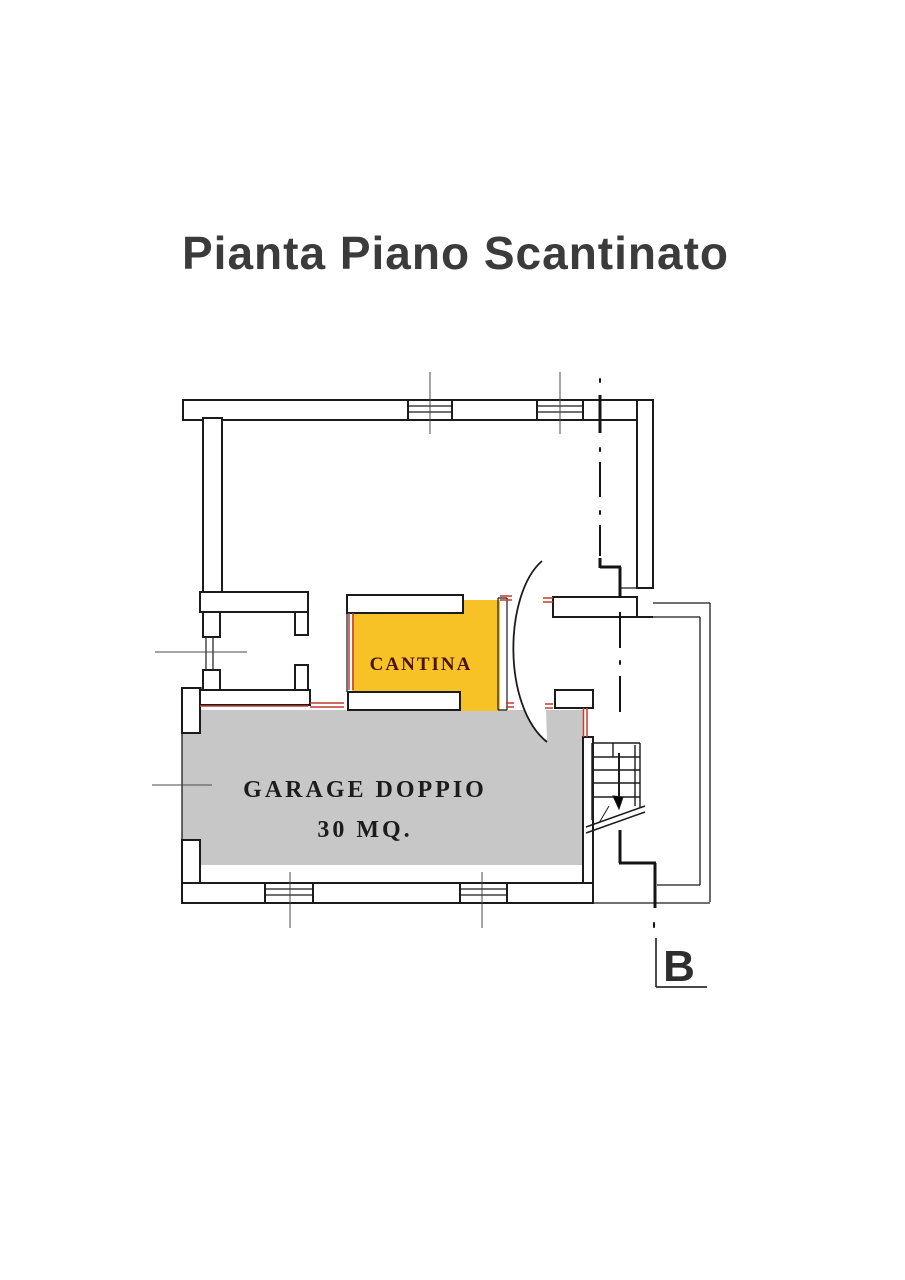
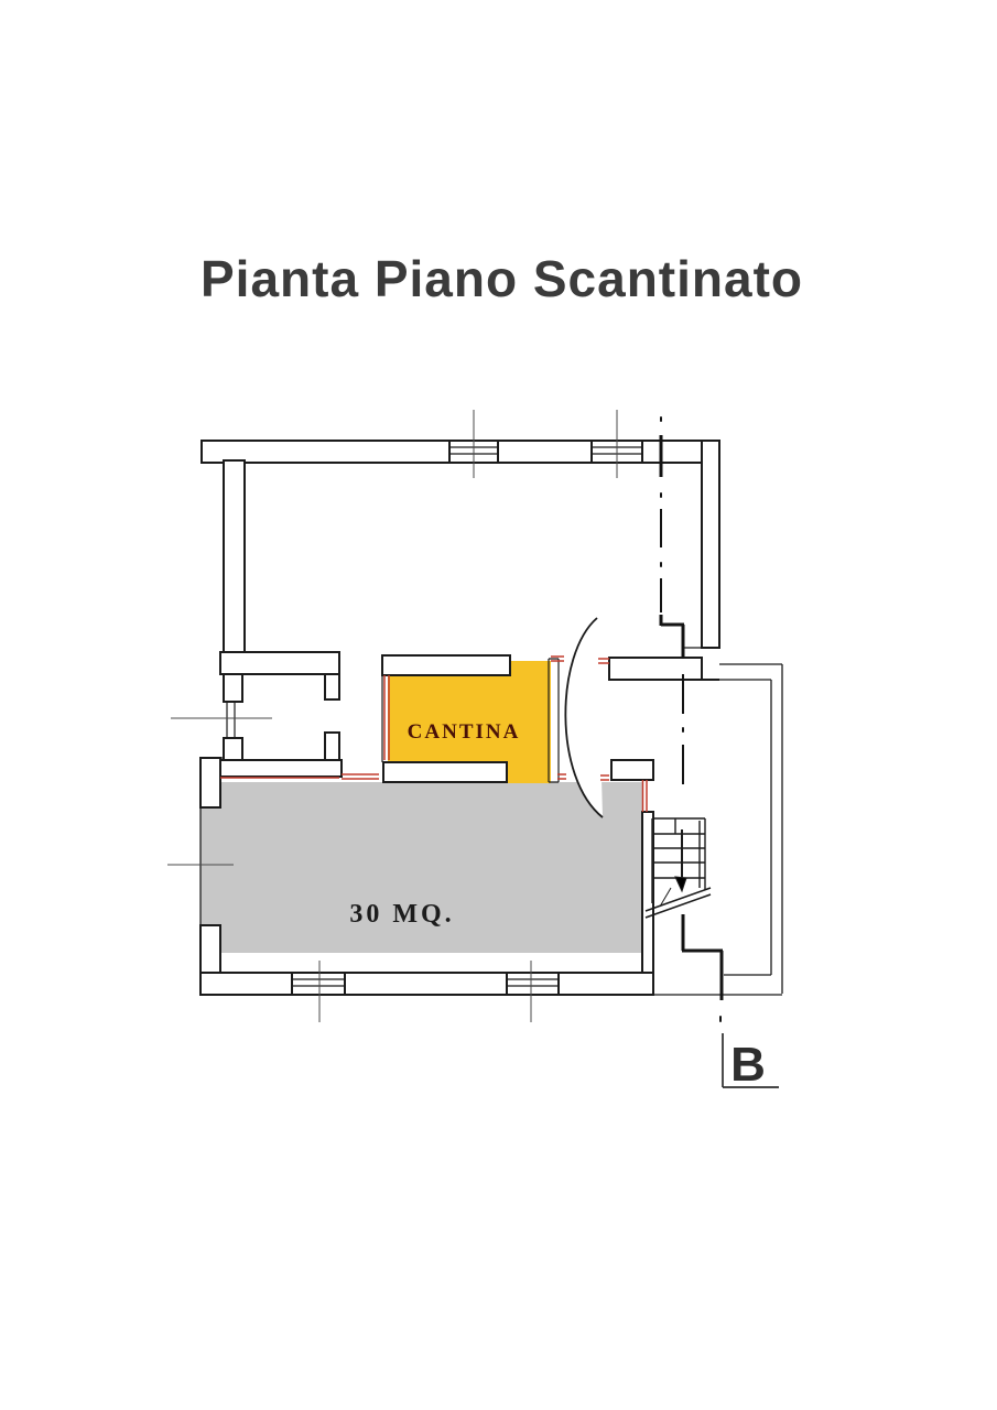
  Pianta Piano Scantinato
  B
  CANTINA
- GARAGE DOPPIO
  30 MQ.
